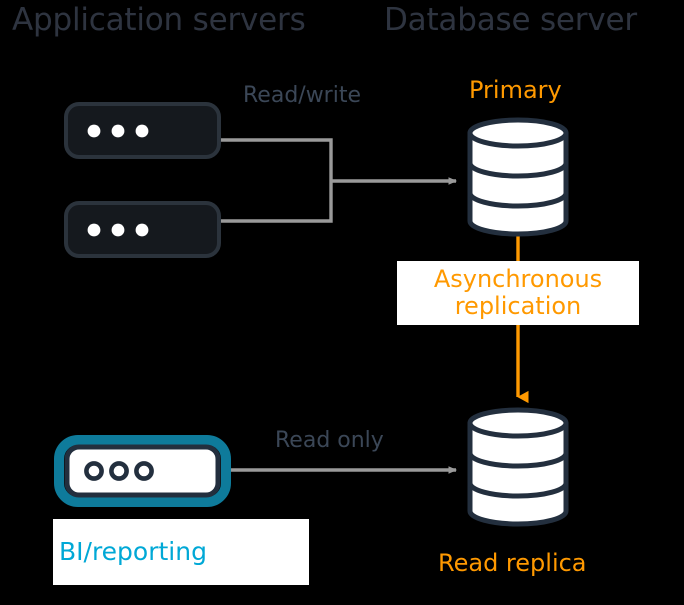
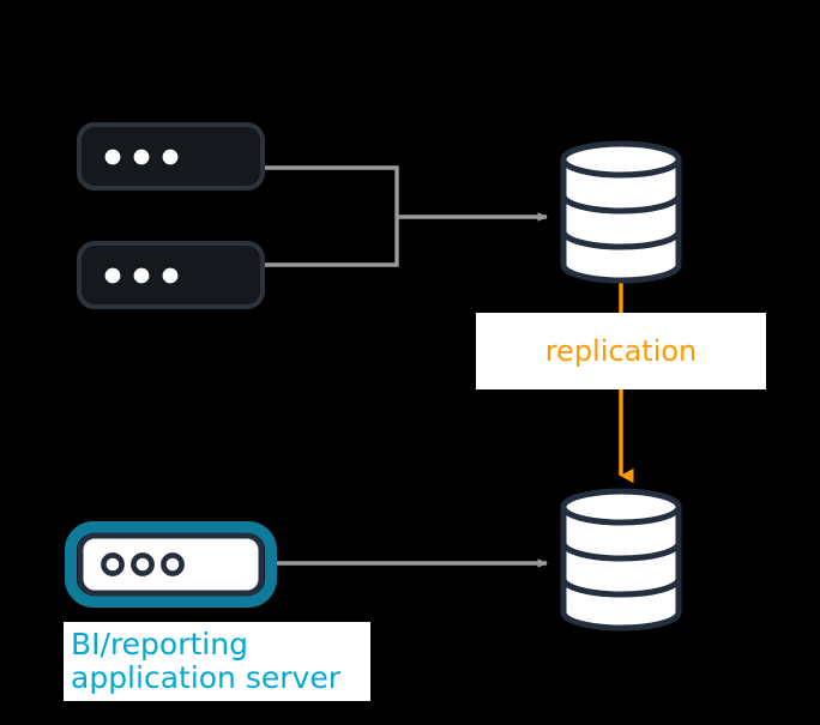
- Application servers
- Database server
- Read/write
- Read only
- Primary
- Read replica
- Asynchronous
  replication
  BI/reporting
+ application server
